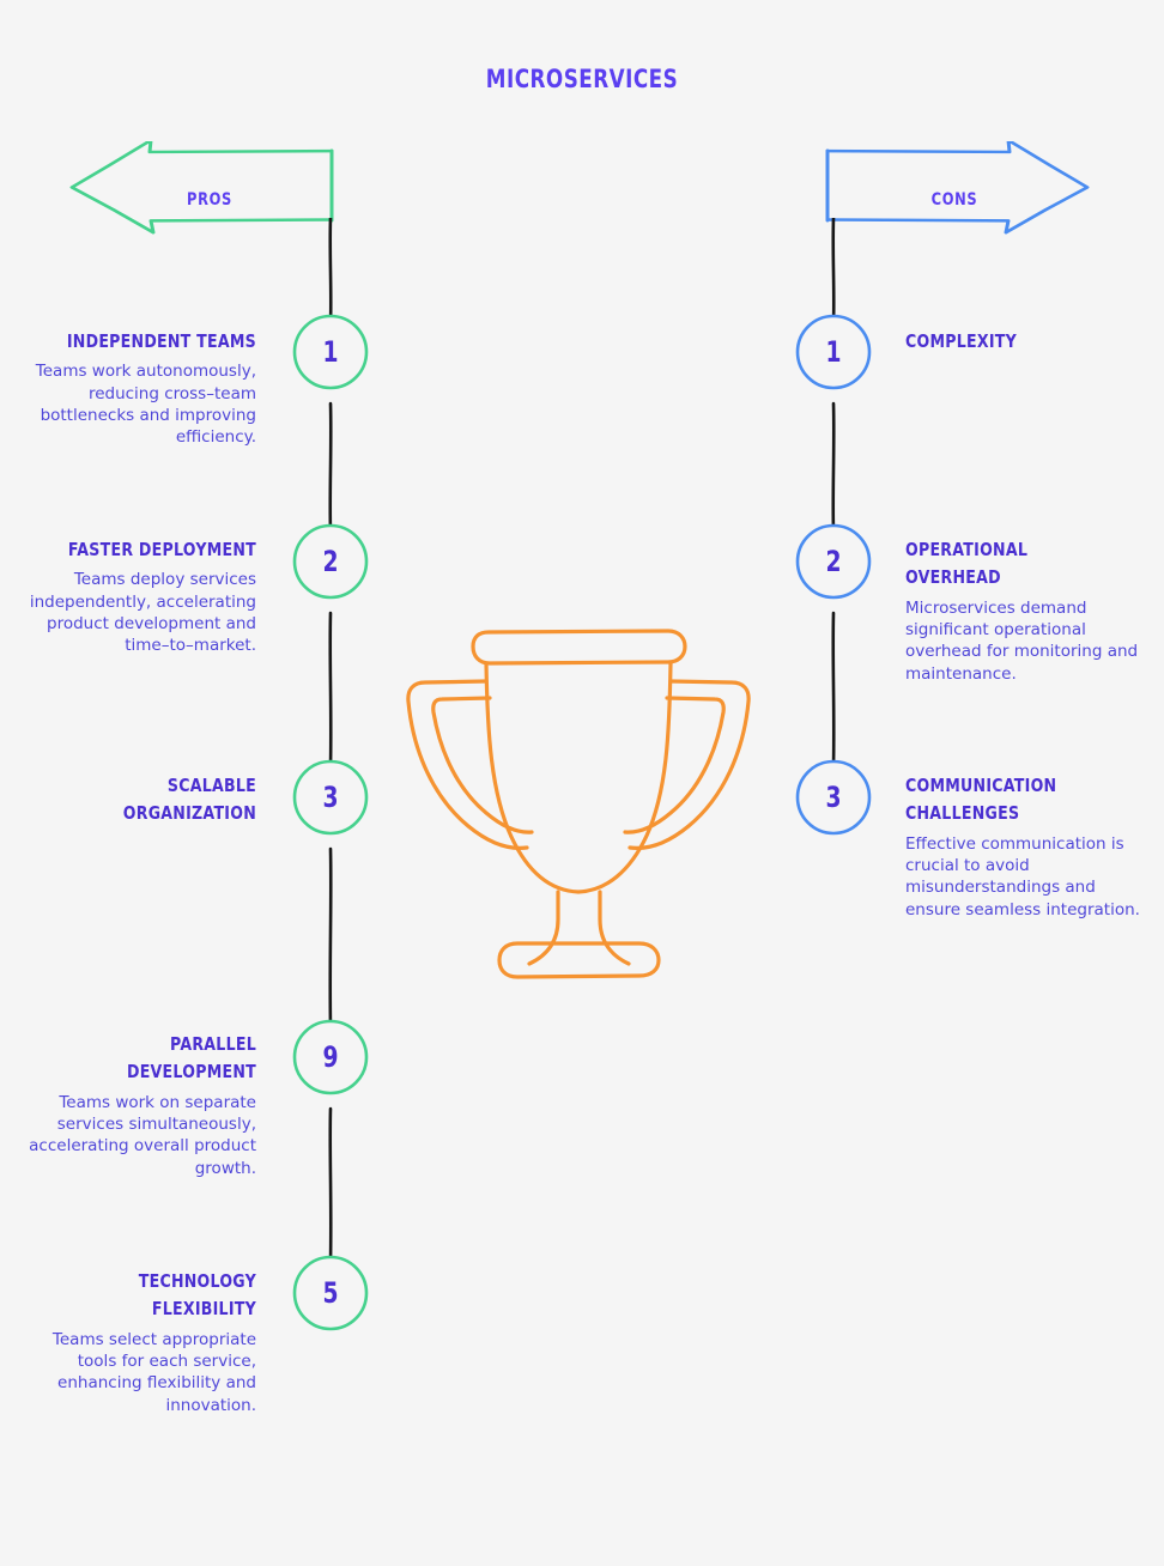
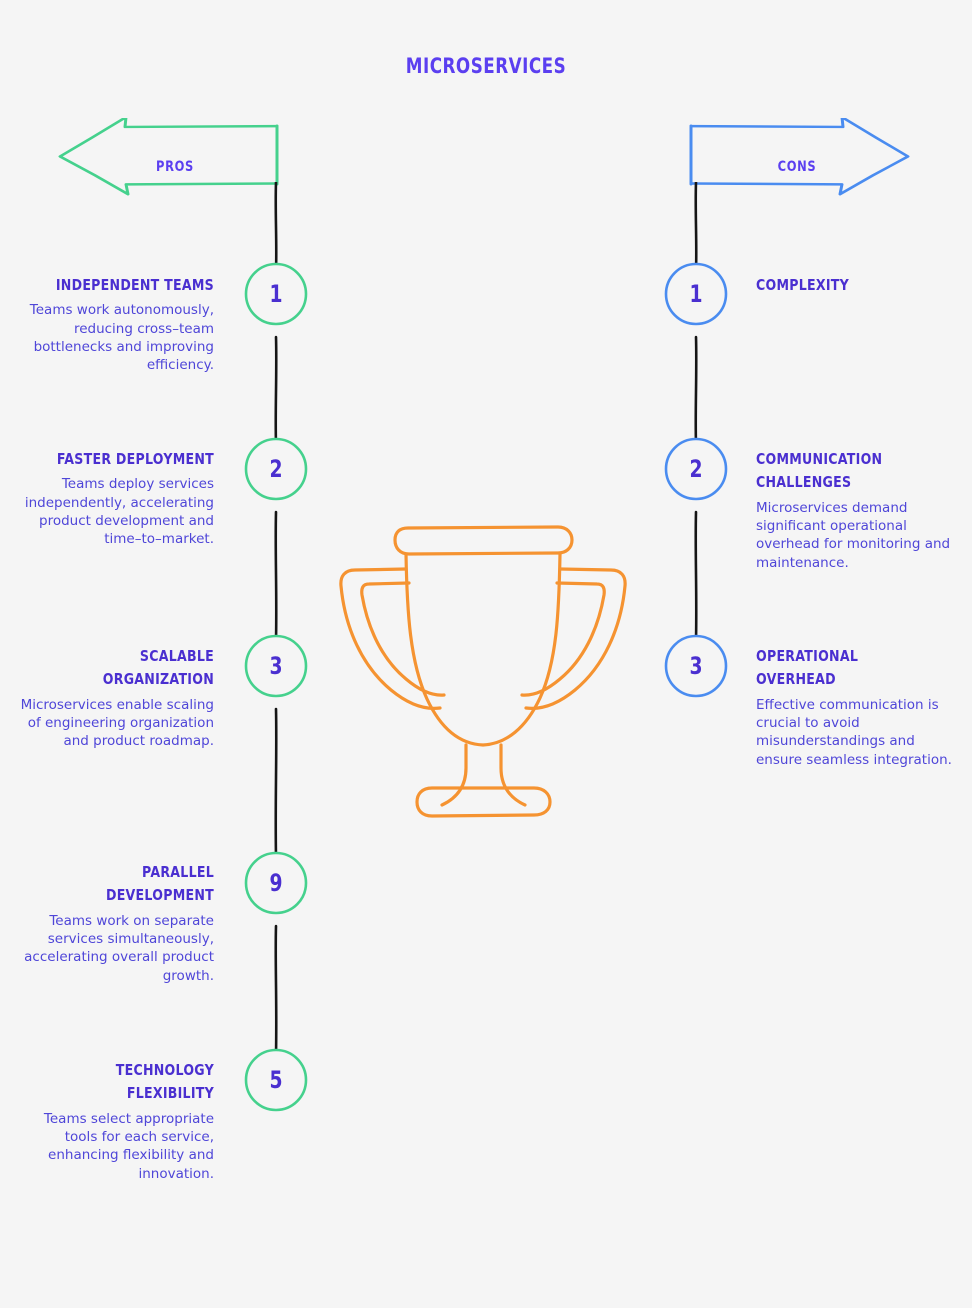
  MICROSERVICES
  PROS
  CONS
  1
  2
  3
  9
  5
  1
  2
  3
  INDEPENDENT TEAMS
  Teams work autonomously, reducing cross–team bottlenecks and improving efficiency.
  FASTER DEPLOYMENT
  Teams deploy services independently, accelerating product development and time–to–market.
  SCALABLE ORGANIZATION
+ Microservices enable scaling of engineering organization and product roadmap.
  PARALLEL DEVELOPMENT
  Teams work on separate services simultaneously, accelerating overall product growth.
  TECHNOLOGY FLEXIBILITY
  Teams select appropriate tools for each service, enhancing flexibility and innovation.
  COMPLEXITY
- OPERATIONAL OVERHEAD
+ COMMUNICATION CHALLENGES
  Microservices demand significant operational overhead for monitoring and maintenance.
- COMMUNICATION CHALLENGES
+ OPERATIONAL OVERHEAD
  Effective communication is crucial to avoid misunderstandings and ensure seamless integration.
